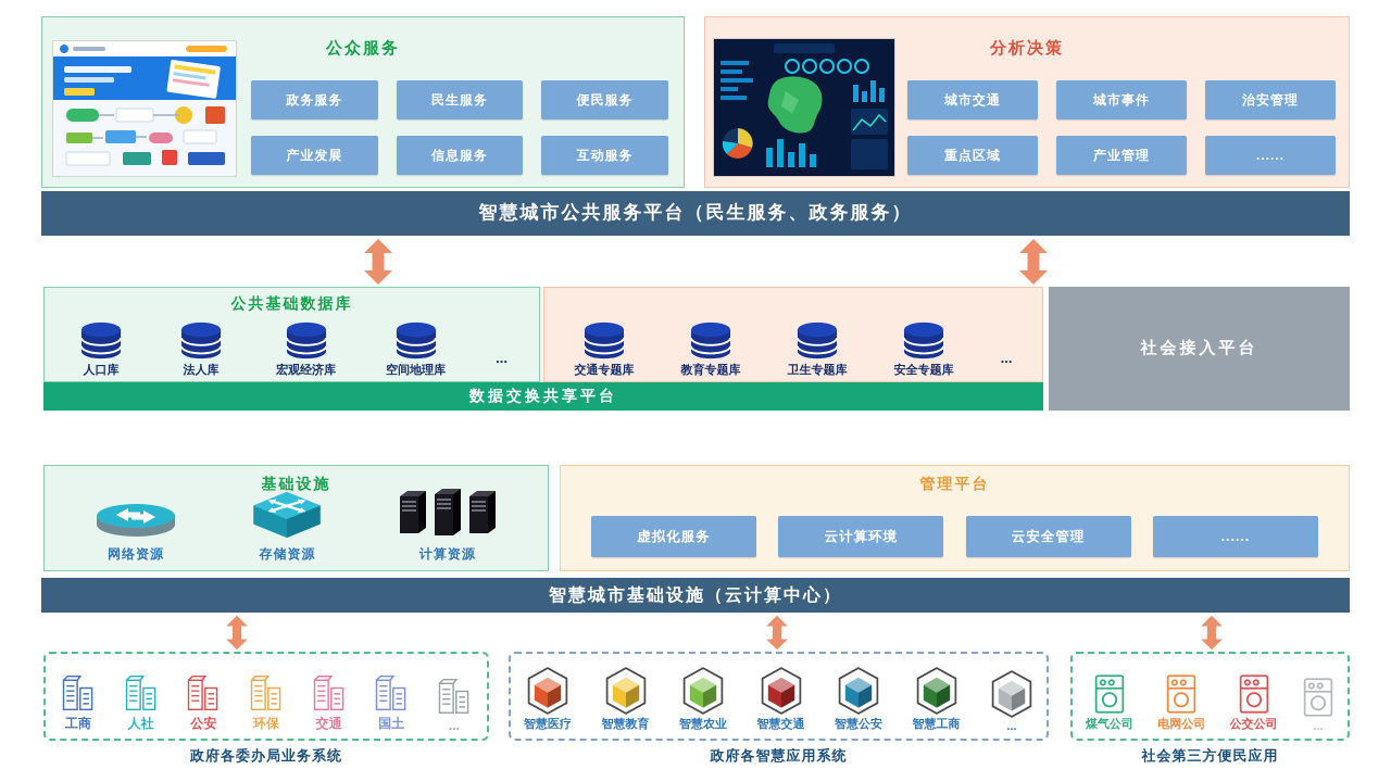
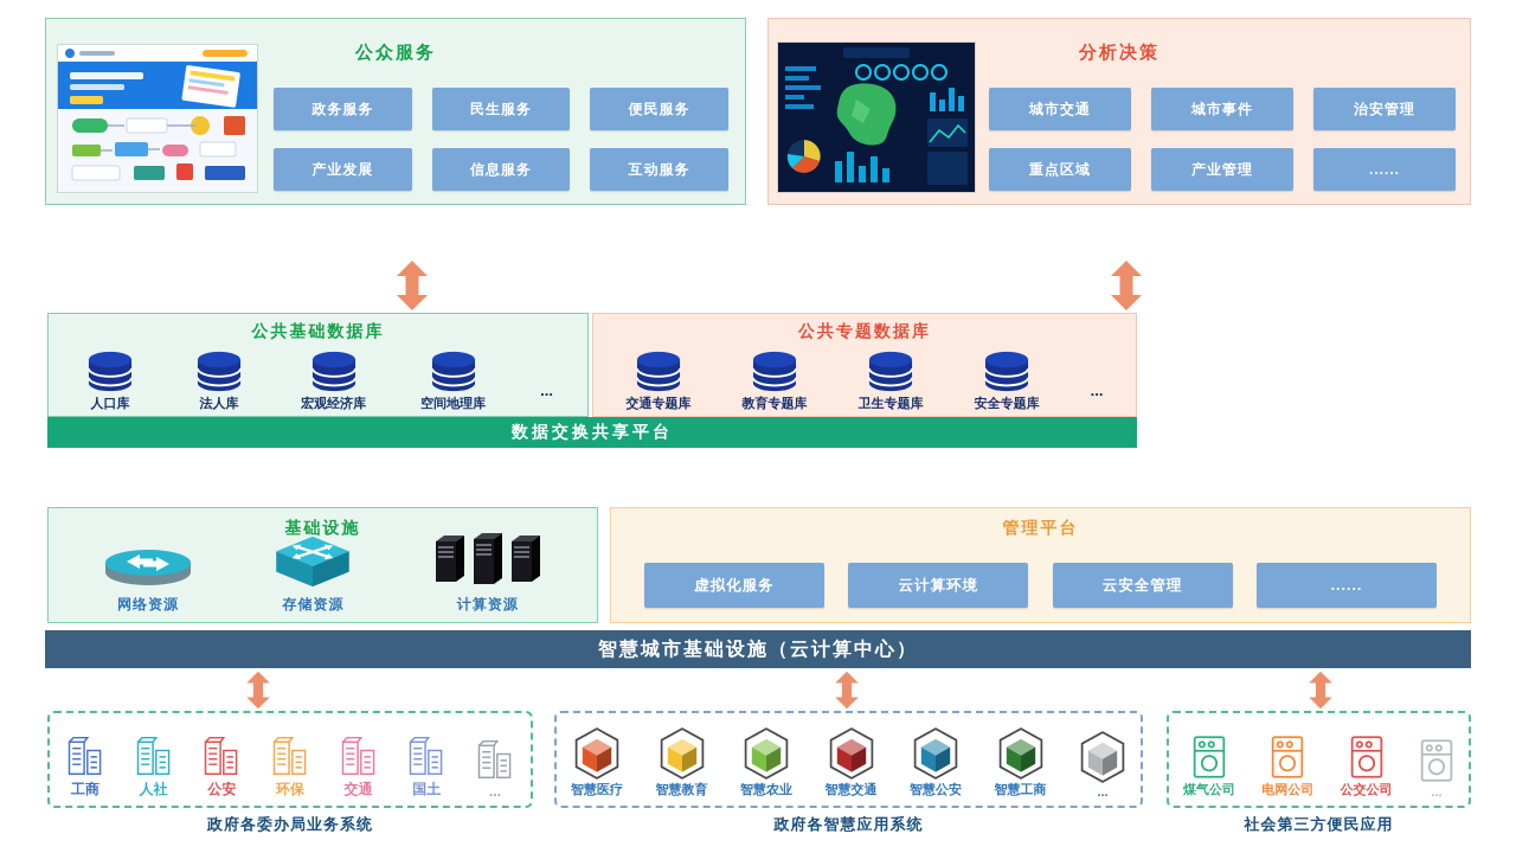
  公众服务
  政务服务
  民生服务
  便民服务
  产业发展
  信息服务
  互动服务
  分析决策
  城市交通
  城市事件
  治安管理
  重点区域
  产业管理
  ......
- 智慧城市公共服务平台（民生服务、政务服务）
  公共基础数据库
  人口库
  法人库
  宏观经济库
  空间地理库
  ...
+ 公共专题数据库
  交通专题库
  教育专题库
  卫生专题库
  安全专题库
  ...
  数据交换共享平台
- 社会接入平台
  基础设施
  网络资源
  存储资源
  计算资源
  管理平台
  虚拟化服务
  云计算环境
  云安全管理
  ......
  智慧城市基础设施（云计算中心）
  工商
  人社
  公安
  环保
  交通
  国土
  ...
  智慧医疗
  智慧教育
  智慧农业
  智慧交通
  智慧公安
  智慧工商
  ...
  煤气公司
  电网公司
  公交公司
  ...
  政府各委办局业务系统
  政府各智慧应用系统
  社会第三方便民应用
